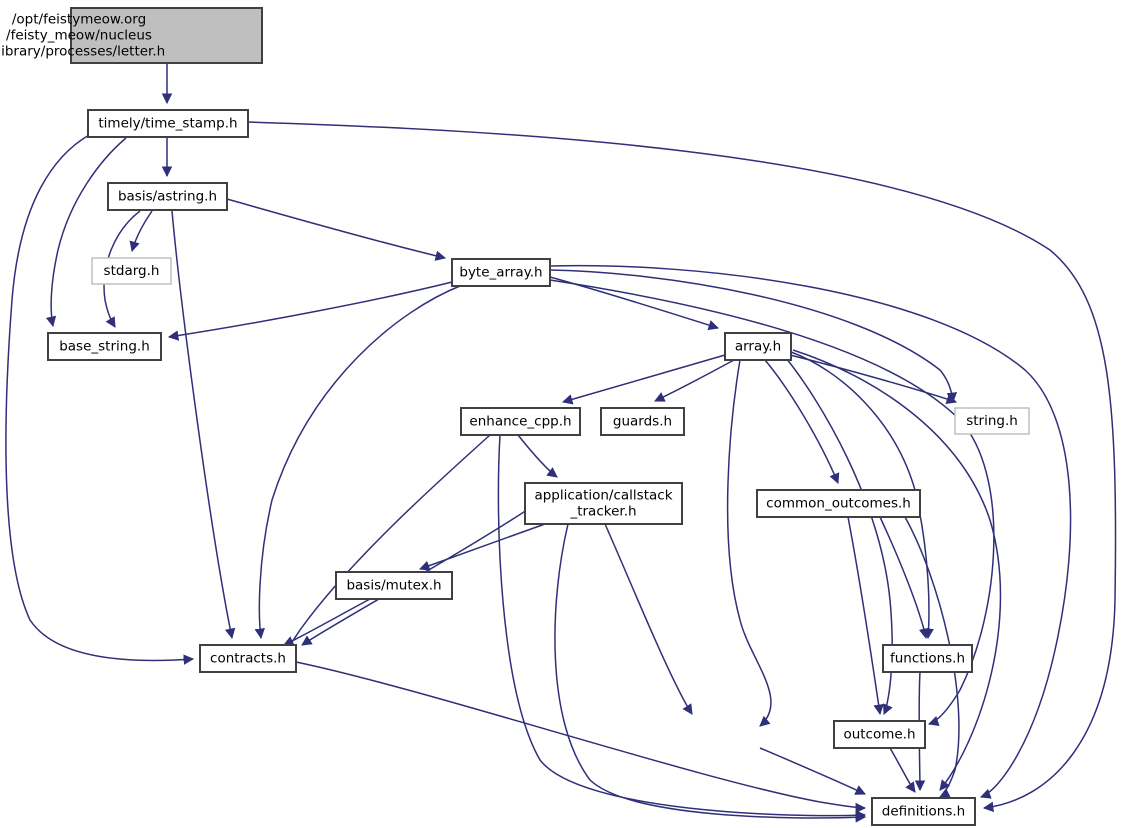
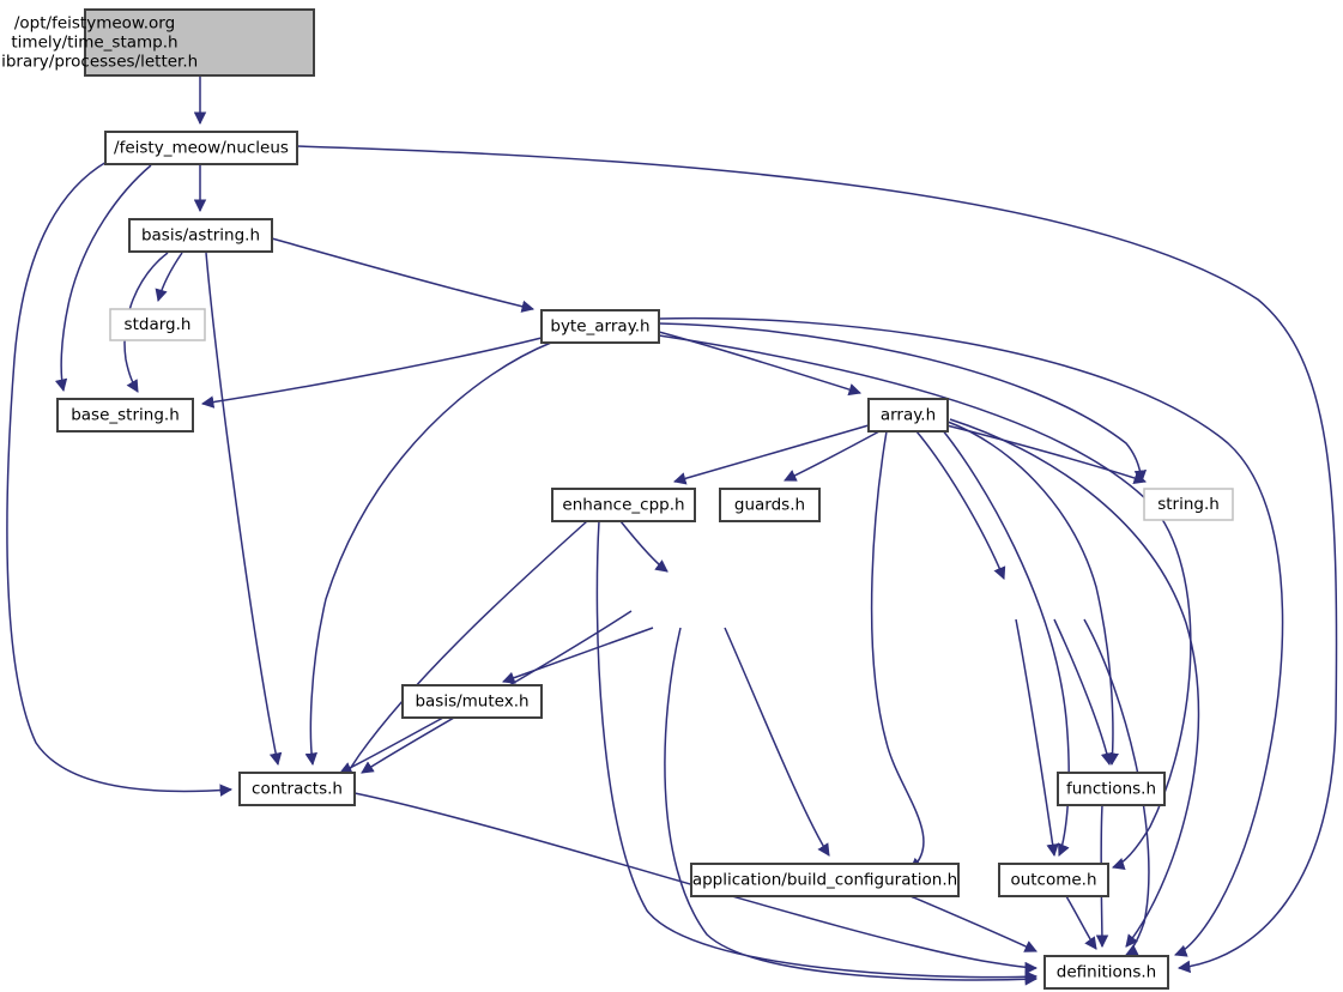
  /opt/feistymeow.org
- /feisty_meow/nucleus
+ timely/time_stamp.h
  ibrary/processes/letter.h
- timely/time_stamp.h
+ /feisty_meow/nucleus
  basis/astring.h
  stdarg.h
  byte_array.h
  base_string.h
  array.h
  enhance_cpp.h
  guards.h
  string.h
- application/callstack
- _tracker.h
- common_outcomes.h
  basis/mutex.h
  contracts.h
  functions.h
+ application/build_configuration.h
  outcome.h
  definitions.h
